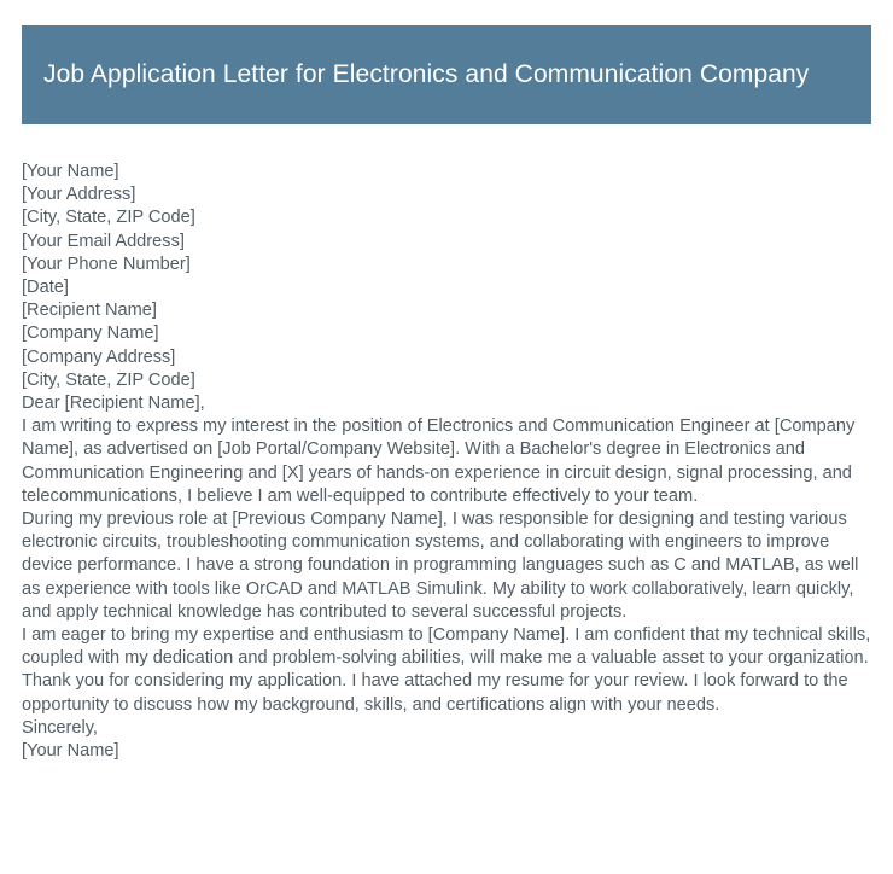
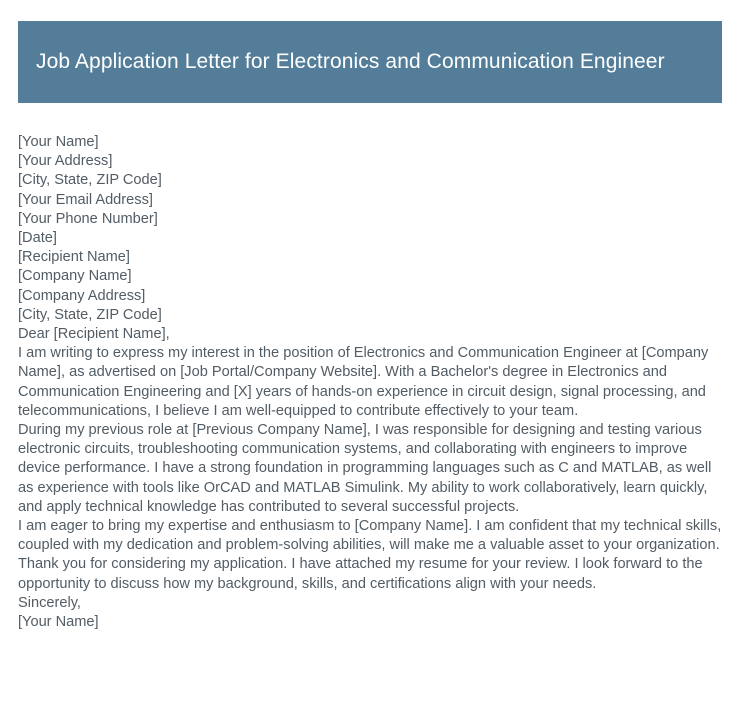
- Job Application Letter for Electronics and Communication Company
+ Job Application Letter for Electronics and Communication Engineer
  [Your Name]
  [Your Address]
  [City, State, ZIP Code]
  [Your Email Address]
  [Your Phone Number]
  [Date]
  [Recipient Name]
  [Company Name]
  [Company Address]
  [City, State, ZIP Code]
  Dear [Recipient Name],
  I am writing to express my interest in the position of Electronics and Communication Engineer at [Company Name], as advertised on [Job Portal/Company Website]. With a Bachelor's degree in Electronics and Communication Engineering and [X] years of hands-on experience in circuit design, signal processing, and telecommunications, I believe I am well-equipped to contribute effectively to your team.
  During my previous role at [Previous Company Name], I was responsible for designing and testing various electronic circuits, troubleshooting communication systems, and collaborating with engineers to improve device performance. I have a strong foundation in programming languages such as C and MATLAB, as well as experience with tools like OrCAD and MATLAB Simulink. My ability to work collaboratively, learn quickly, and apply technical knowledge has contributed to several successful projects.
  I am eager to bring my expertise and enthusiasm to [Company Name]. I am confident that my technical skills, coupled with my dedication and problem-solving abilities, will make me a valuable asset to your organization.
  Thank you for considering my application. I have attached my resume for your review. I look forward to the opportunity to discuss how my background, skills, and certifications align with your needs.
  Sincerely,
  [Your Name]
